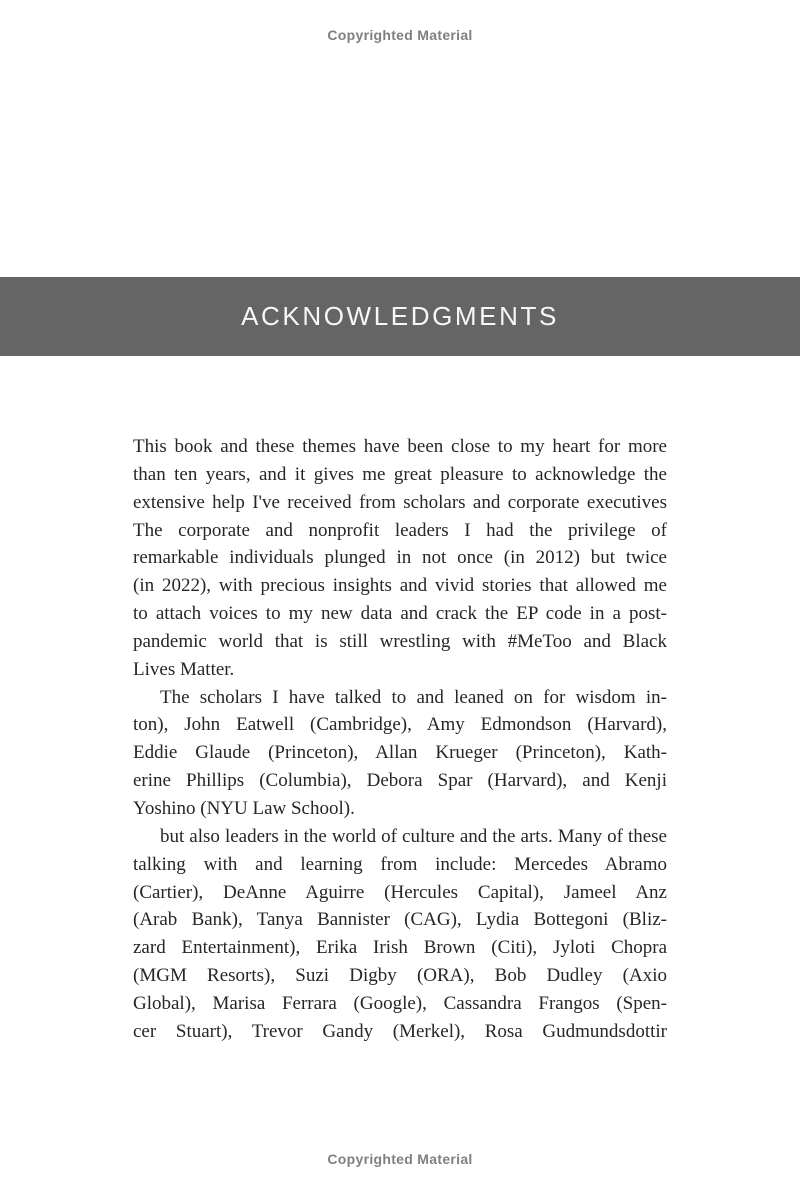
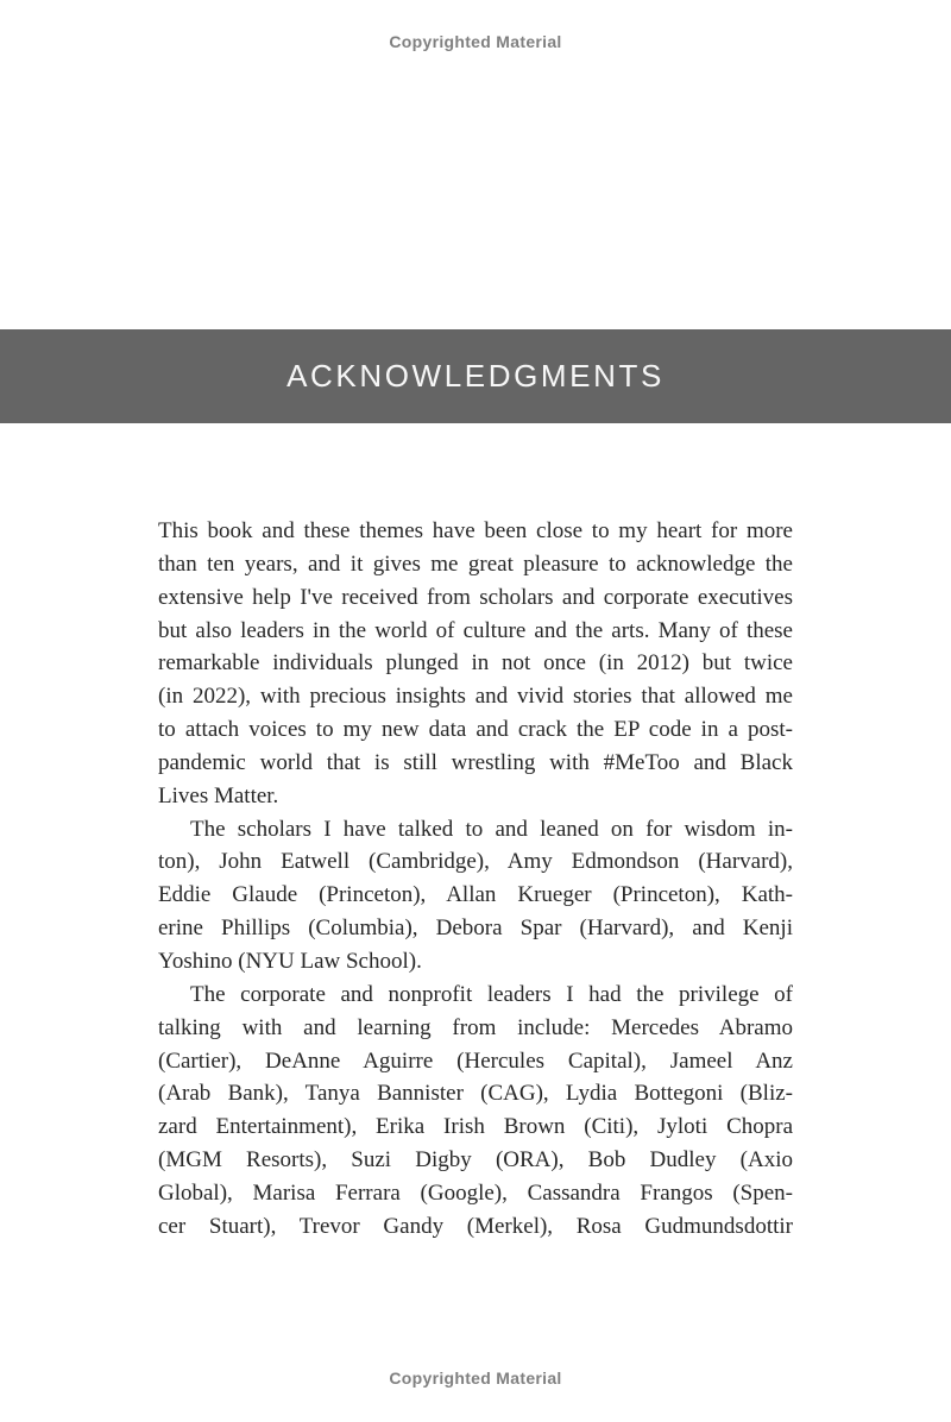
  Copyrighted Material
  ACKNOWLEDGMENTS
  This book and these themes have been close to my heart for more
  than ten years, and it gives me great pleasure to acknowledge the
  extensive help I've received from scholars and corporate executives
- The corporate and nonprofit leaders I had the privilege of
+ but also leaders in the world of culture and the arts. Many of these
  remarkable individuals plunged in not once (in 2012) but twice
  (in 2022), with precious insights and vivid stories that allowed me
  to attach voices to my new data and crack the EP code in a post-
  pandemic world that is still wrestling with #MeToo and Black
  Lives Matter.
  The scholars I have talked to and leaned on for wisdom in-
  ton), John Eatwell (Cambridge), Amy Edmondson (Harvard),
  Eddie Glaude (Princeton), Allan Krueger (Princeton), Kath-
  erine Phillips (Columbia), Debora Spar (Harvard), and Kenji
  Yoshino (NYU Law School).
- but also leaders in the world of culture and the arts. Many of these
+ The corporate and nonprofit leaders I had the privilege of
  talking with and learning from include: Mercedes Abramo
  (Cartier), DeAnne Aguirre (Hercules Capital), Jameel Anz
  (Arab Bank), Tanya Bannister (CAG), Lydia Bottegoni (Bliz-
  zard Entertainment), Erika Irish Brown (Citi), Jyloti Chopra
  (MGM Resorts), Suzi Digby (ORA), Bob Dudley (Axio
  Global), Marisa Ferrara (Google), Cassandra Frangos (Spen-
  cer Stuart), Trevor Gandy (Merkel), Rosa Gudmundsdottir
  Copyrighted Material
